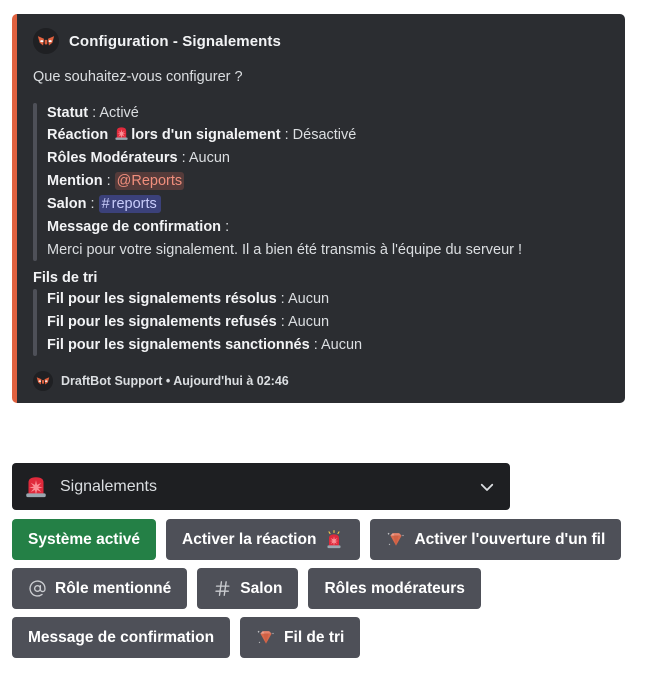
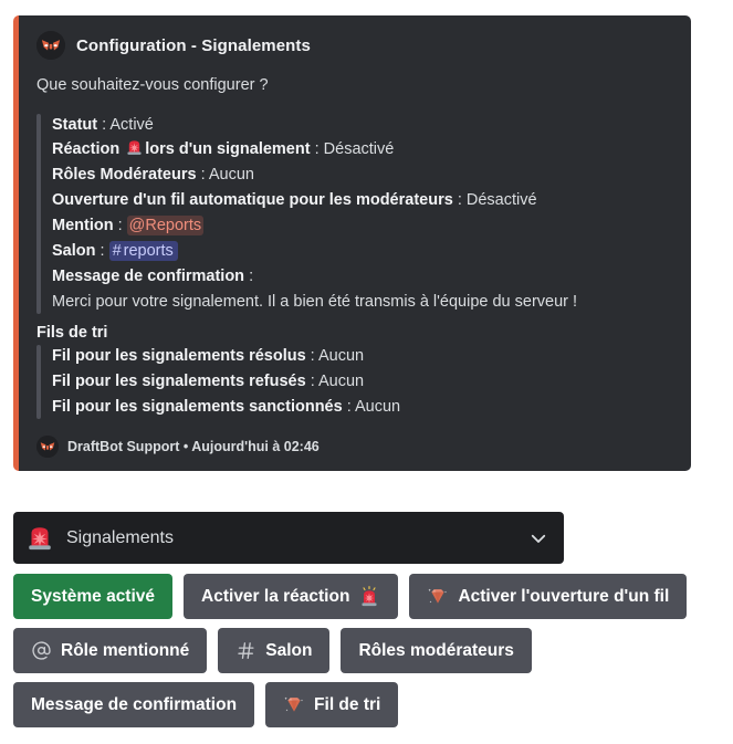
  Configuration - Signalements
  Que souhaitez-vous configurer ?
  Statut : Activé
  Réaction lors d'un signalement : Désactivé
  Rôles Modérateurs : Aucun
+ Ouverture d'un fil automatique pour les modérateurs : Désactivé
  Mention : @Reports
  Salon : # reports
  Message de confirmation :
  Merci pour votre signalement. Il a bien été transmis à l'équipe du serveur !
  Fils de tri
  Fil pour les signalements résolus : Aucun
  Fil pour les signalements refusés : Aucun
  Fil pour les signalements sanctionnés : Aucun
  DraftBot Support • Aujourd'hui à 02:46
  Signalements
  Système activé
  Activer la réaction
  Activer l'ouverture d'un fil
  Rôle mentionné
  Salon
  Rôles modérateurs
  Message de confirmation
  Fil de tri
